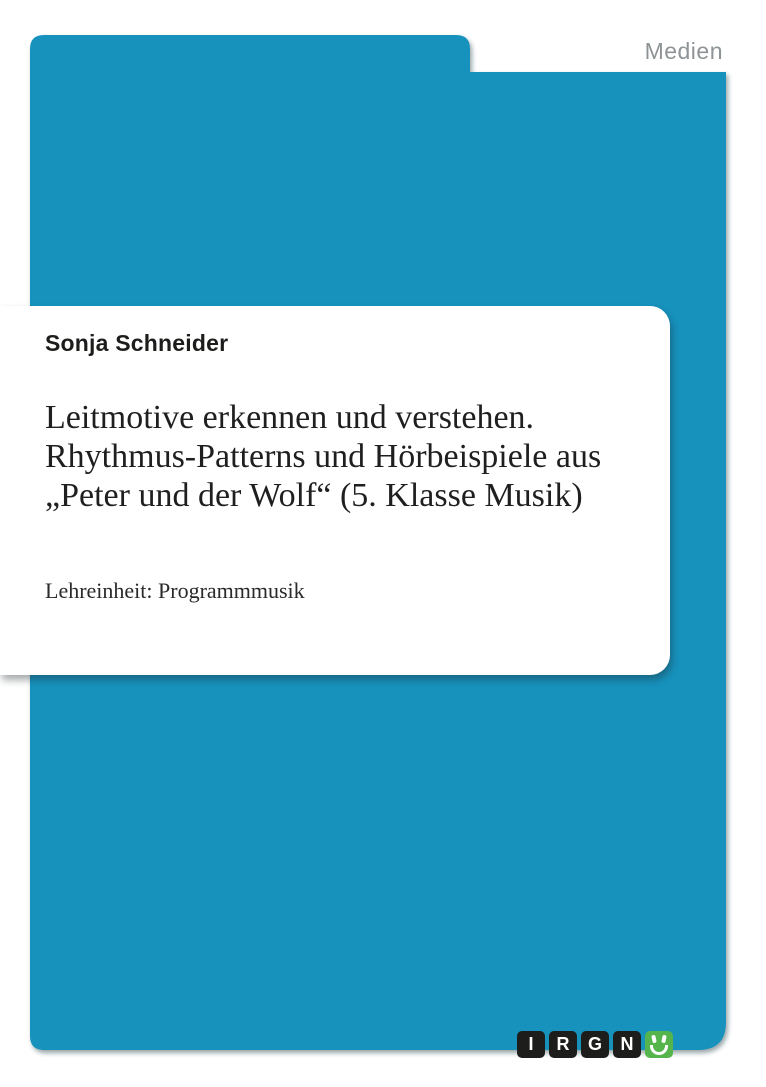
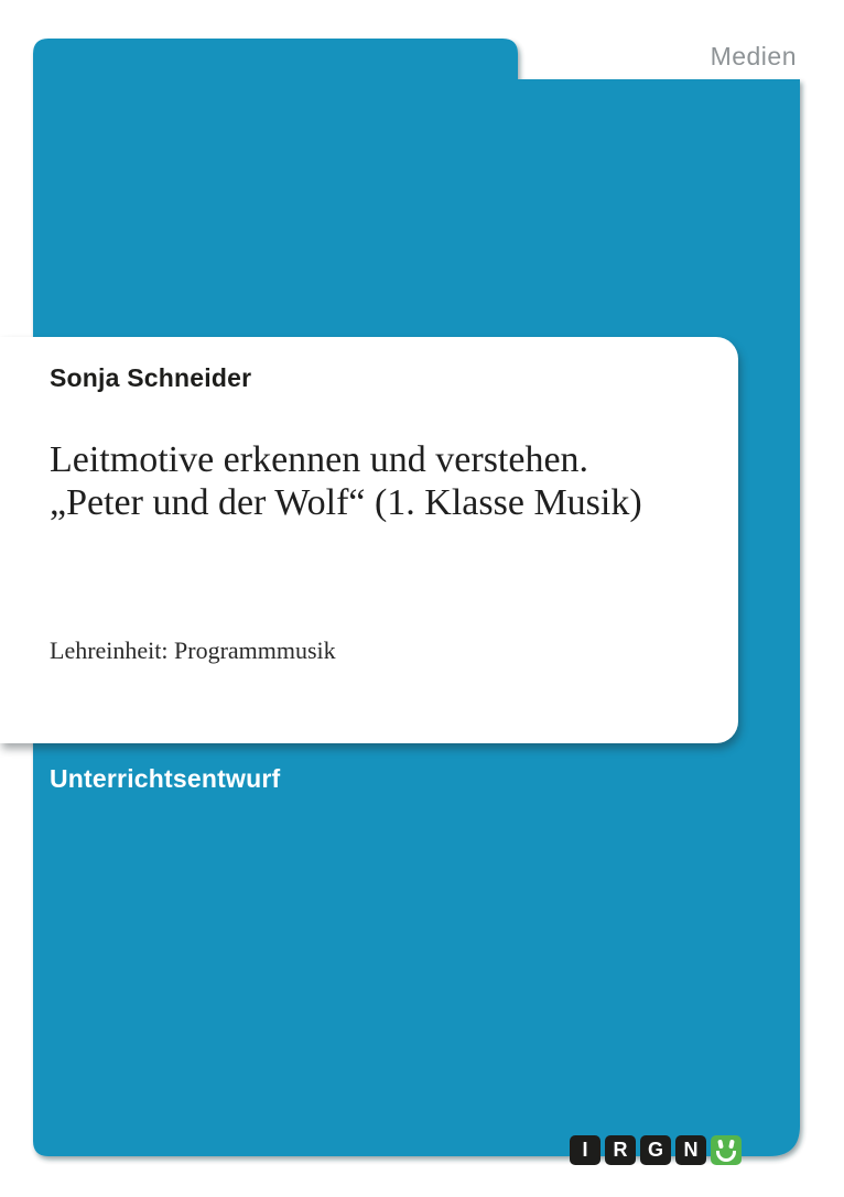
  Medien
  Sonja Schneider
  Leitmotive erkennen und verstehen.
- Rhythmus-Patterns und Hörbeispiele aus
- „Peter und der Wolf“ (5. Klasse Musik)
+ „Peter und der Wolf“ (1. Klasse Musik)
  Lehreinheit: Programmmusik
+ Unterrichtsentwurf
  I
  R
  G
  N
